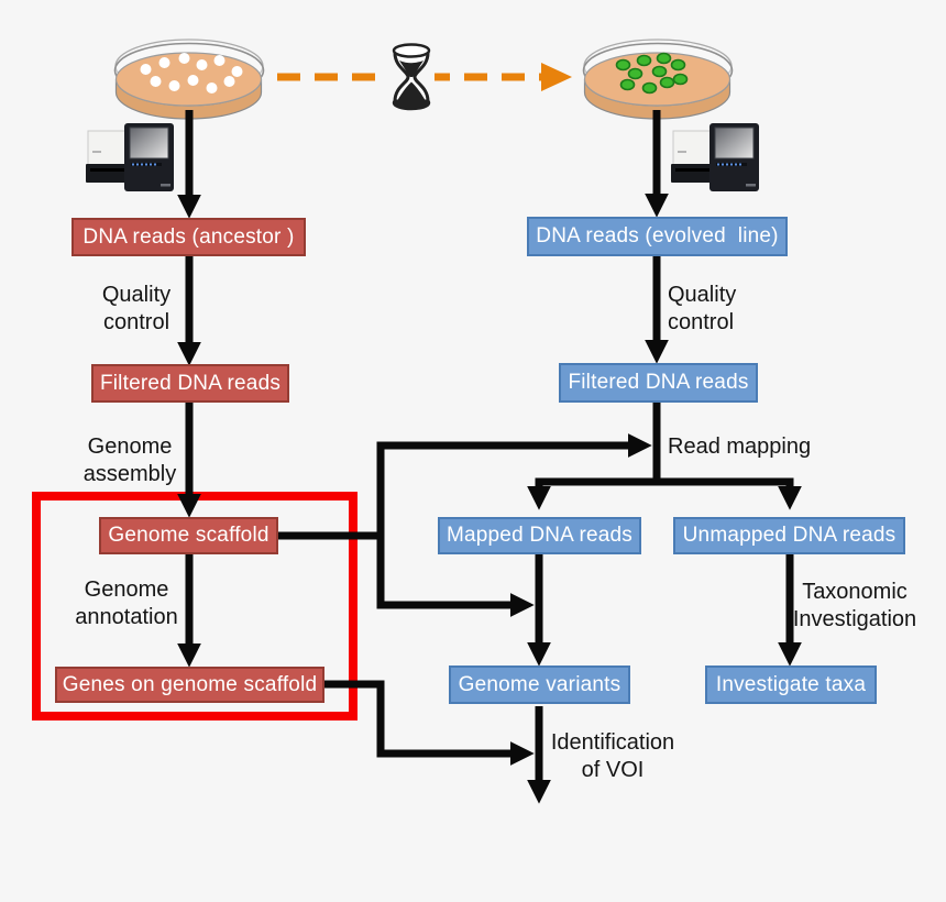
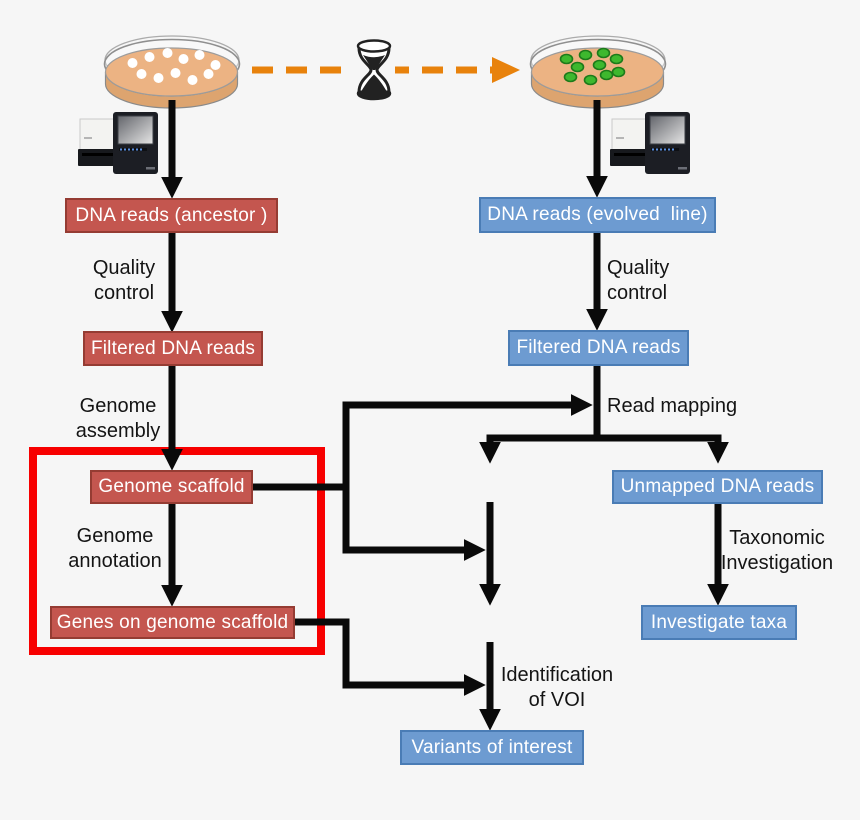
  DNA reads (ancestor )
  Filtered DNA reads
  Genome scaffold
  Genes on genome scaffold
  DNA reads (evolved line)
  Filtered DNA reads
- Mapped DNA reads
  Unmapped DNA reads
- Genome variants
  Investigate taxa
+ Variants of interest
  Quality
  control
  Genome
  assembly
  Genome
  annotation
  Quality
  control
  Read mapping
  Taxonomic
  Investigation
  Identification
  of VOI
